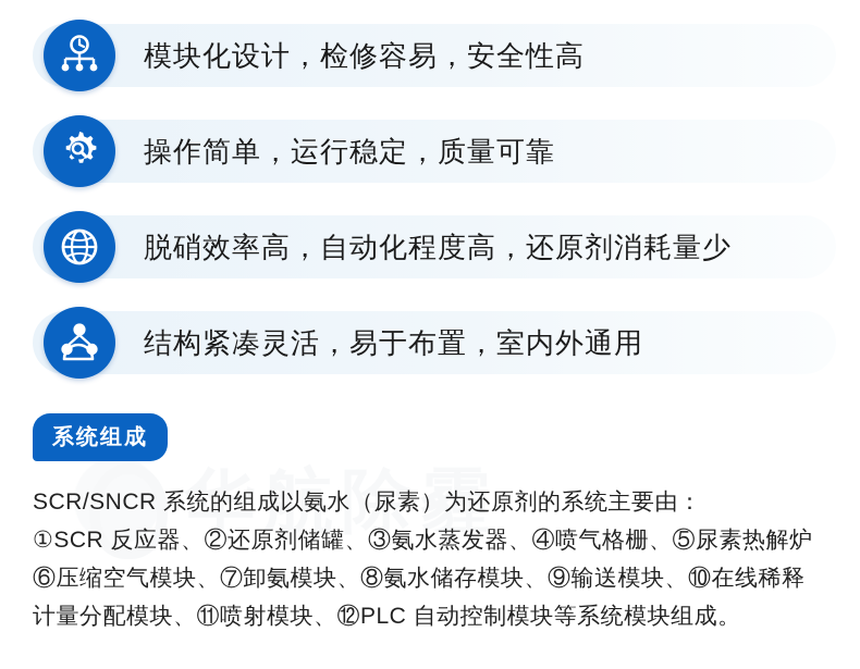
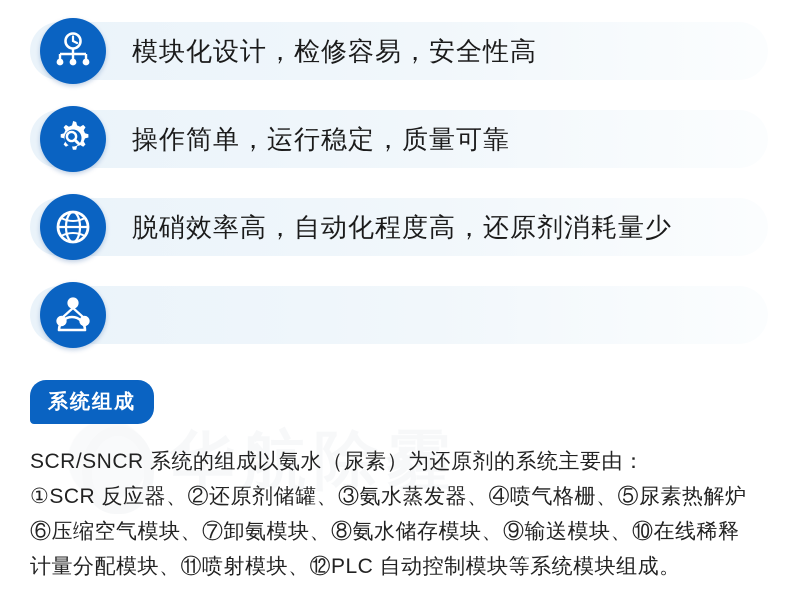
  华航除霾
  模块化设计，检修容易，安全性高
  操作简单，运行稳定，质量可靠
  脱硝效率高，自动化程度高，还原剂消耗量少
- 结构紧凑灵活，易于布置，室内外通用
  系统组成
  SCR/SNCR 系统的组成以氨水（尿素）为还原剂的系统主要由：
  ①SCR 反应器、②还原剂储罐、③氨水蒸发器、④喷气格栅、⑤尿素热解炉
  ⑥压缩空气模块、⑦卸氨模块、⑧氨水储存模块、⑨输送模块、⑩在线稀释
  计量分配模块、⑪喷射模块、⑫PLC 自动控制模块等系统模块组成。
